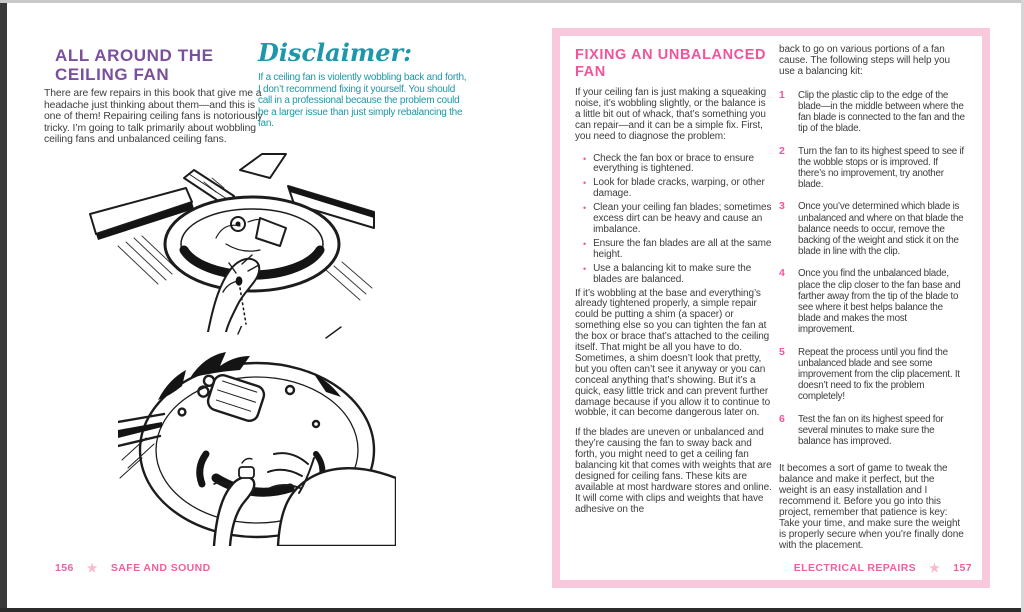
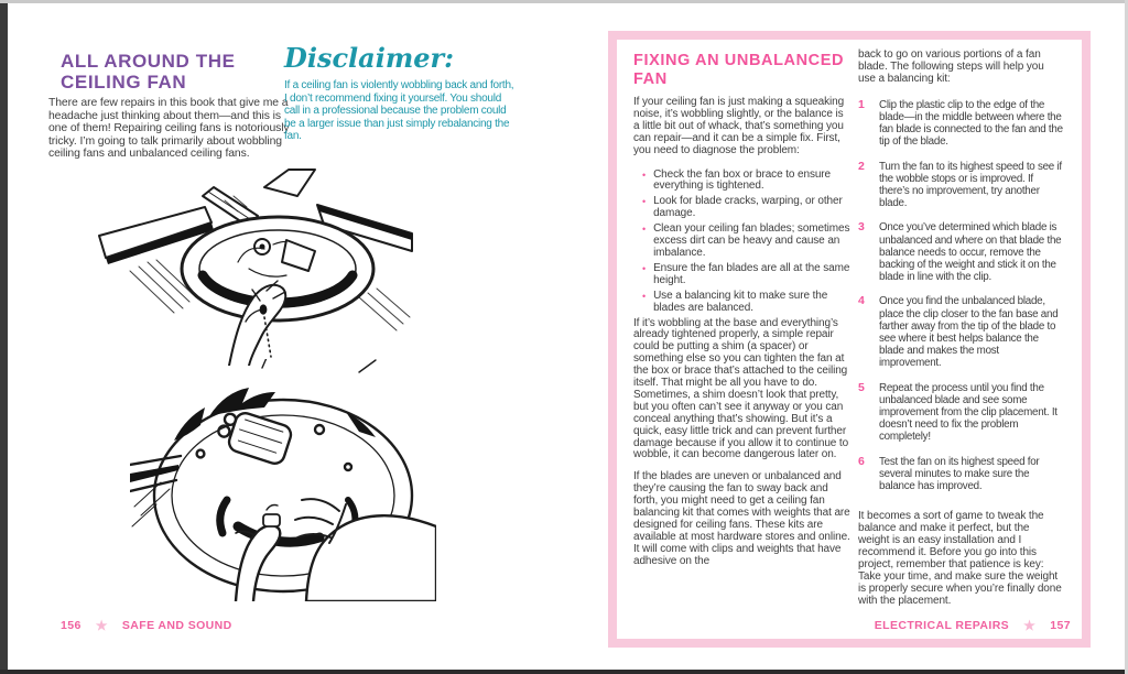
  ALL AROUND THE CEILING FAN
  There are few repairs in this book that give me a headache just thinking about them—and this is one of them! Repairing ceiling fans is notoriously tricky. I’m going to talk primarily about wobbling ceiling fans and unbalanced ceiling fans.
  Disclaimer:
  If a ceiling fan is violently wobbling back and forth, I don’t recommend fixing it yourself. You should call in a professional because the problem could be a larger issue than just simply rebalancing the fan.
  156
  ★
  SAFE AND SOUND
  FIXING AN UNBALANCED FAN
  If your ceiling fan is just making a squeaking noise, it’s wobbling slightly, or the balance is a little bit out of whack, that’s something you can repair—and it can be a simple fix. First, you need to diagnose the problem:
  •
  Check the fan box or brace to ensure everything is tightened.
  •
  Look for blade cracks, warping, or other damage.
  •
  Clean your ceiling fan blades; sometimes excess dirt can be heavy and cause an imbalance.
  •
  Ensure the fan blades are all at the same height.
  •
  Use a balancing kit to make sure the blades are balanced.
  If it’s wobbling at the base and everything’s already tightened properly, a simple repair could be putting a shim (a spacer) or something else so you can tighten the fan at the box or brace that’s attached to the ceiling itself. That might be all you have to do. Sometimes, a shim doesn’t look that pretty, but you often can’t see it anyway or you can conceal anything that’s showing. But it’s a quick, easy little trick and can prevent further damage because if you allow it to continue to wobble, it can become dangerous later on.
  If the blades are uneven or unbalanced and they’re causing the fan to sway back and forth, you might need to get a ceiling fan balancing kit that comes with weights that are designed for ceiling fans. These kits are available at most hardware stores and online. It will come with clips and weights that have adhesive on the
- back to go on various portions of a fan cause. The following steps will help you use a balancing kit:
+ back to go on various portions of a fan blade. The following steps will help you use a balancing kit:
  1
  Clip the plastic clip to the edge of the blade—in the middle between where the fan blade is connected to the fan and the tip of the blade.
  2
  Turn the fan to its highest speed to see if the wobble stops or is improved. If there’s no improvement, try another blade.
  3
  Once you’ve determined which blade is unbalanced and where on that blade the balance needs to occur, remove the backing of the weight and stick it on the blade in line with the clip.
  4
  Once you find the unbalanced blade, place the clip closer to the fan base and farther away from the tip of the blade to see where it best helps balance the blade and makes the most improvement.
  5
  Repeat the process until you find the unbalanced blade and see some improvement from the clip placement. It doesn’t need to fix the problem completely!
  6
  Test the fan on its highest speed for several minutes to make sure the balance has improved.
  It becomes a sort of game to tweak the balance and make it perfect, but the weight is an easy installation and I recommend it. Before you go into this project, remember that patience is key: Take your time, and make sure the weight is properly secure when you’re finally done with the placement.
  ELECTRICAL REPAIRS
  ★
  157
